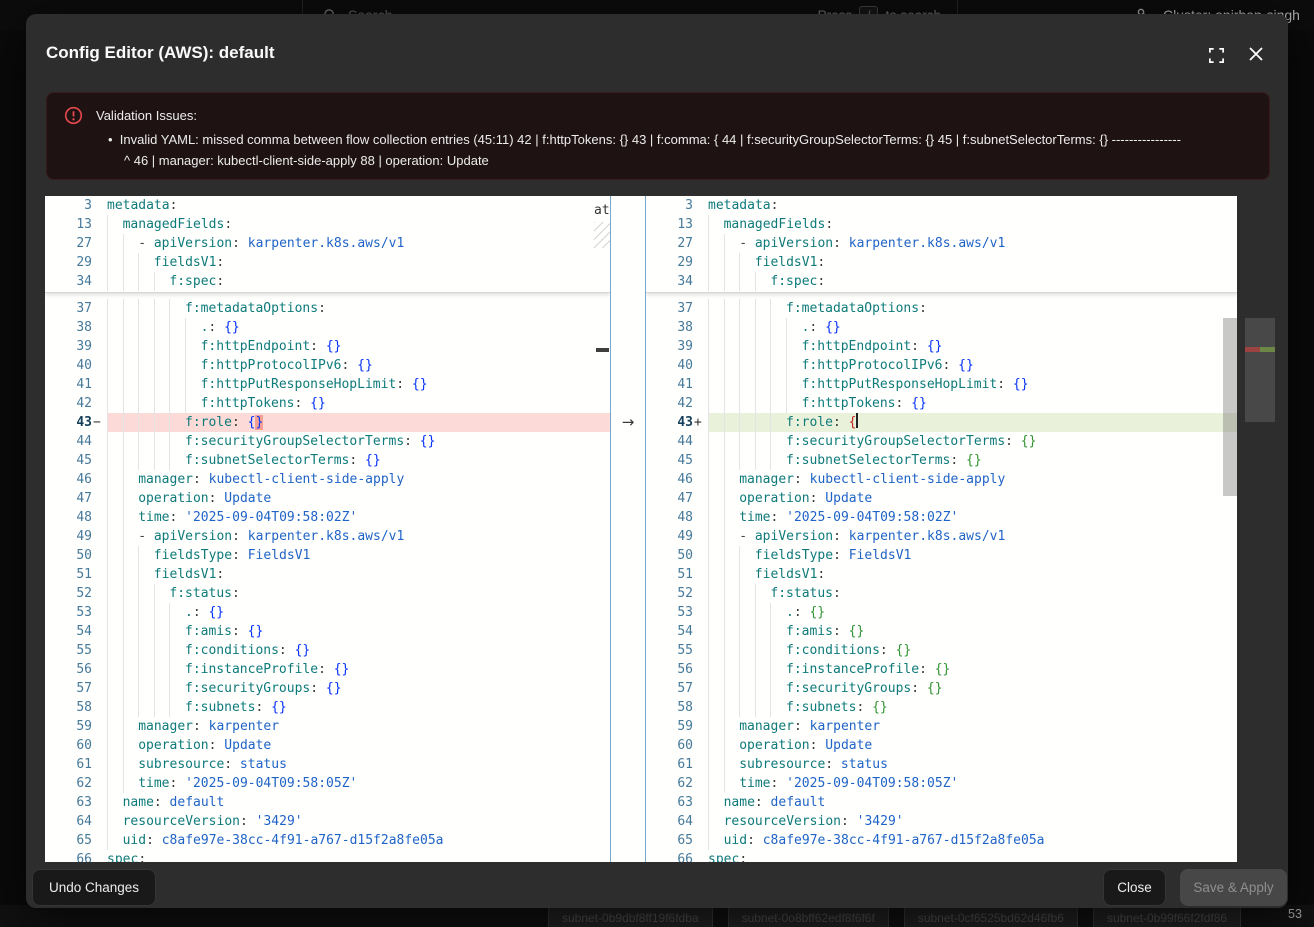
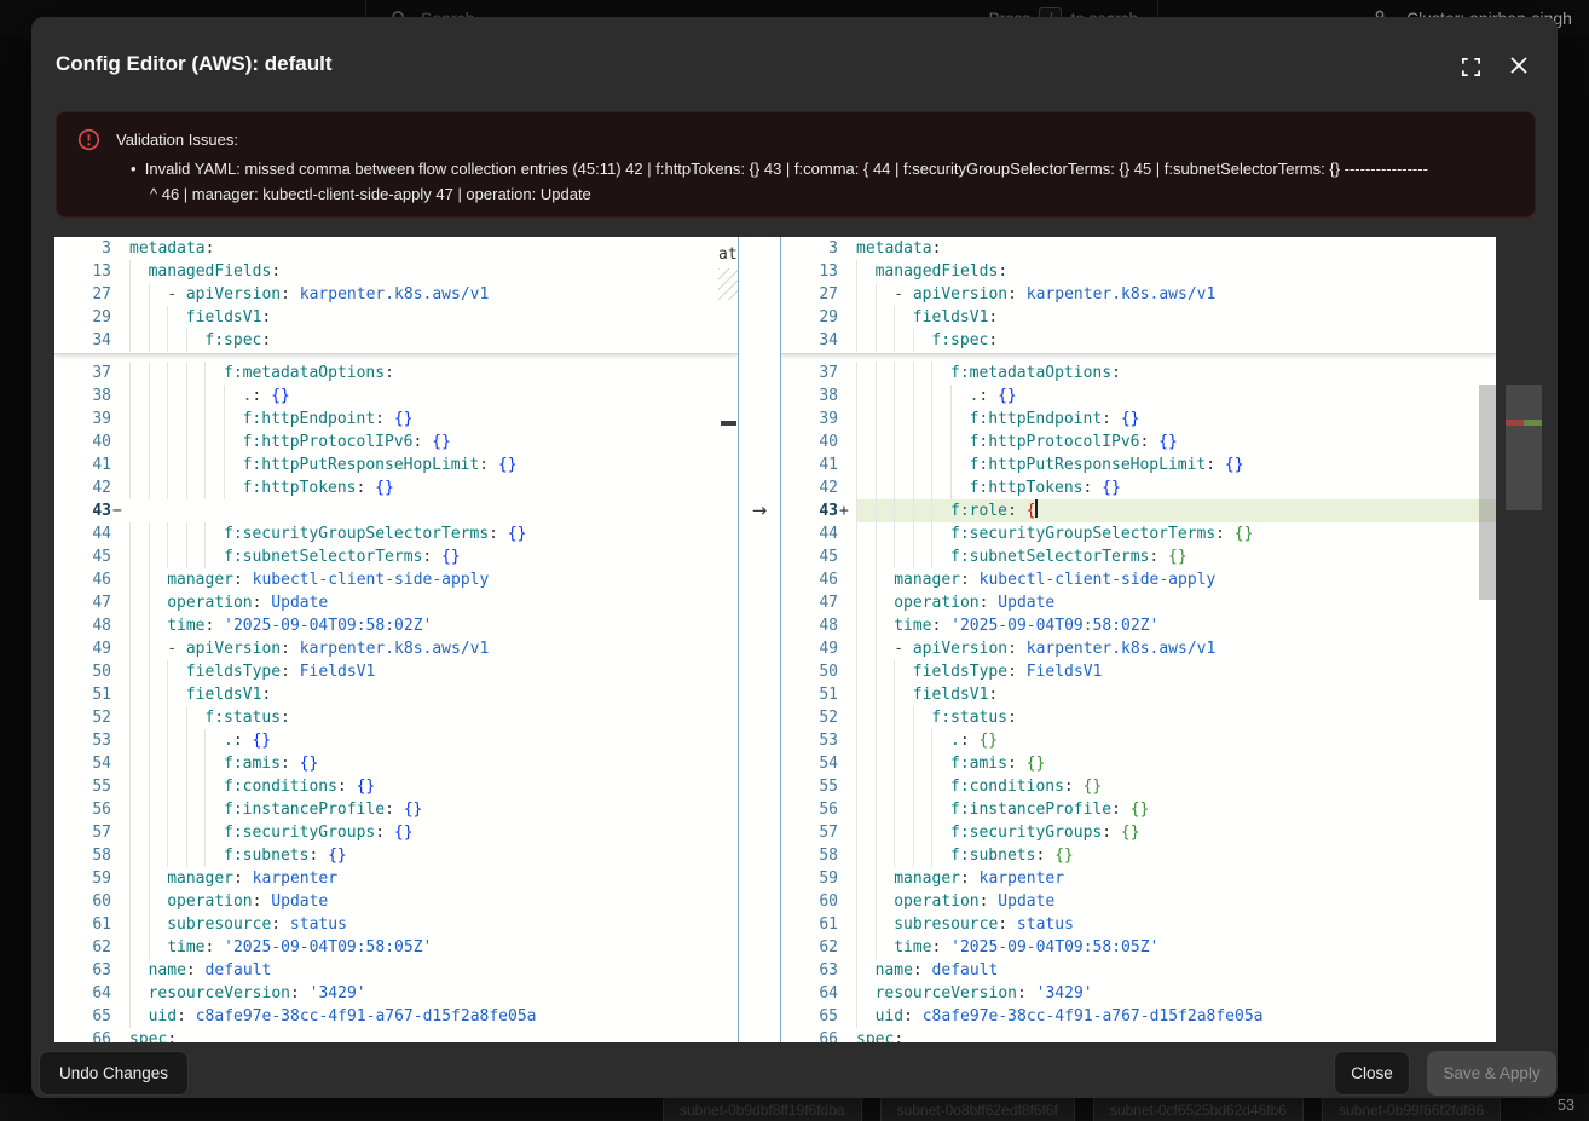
  subnet-0b9dbf8ff19f6fdba
  subnet-0o8bff62edf8f6f6f
  subnet-0cf6525bd62d46fb6
  subnet-0b99f66f2fdf86
  53
  Config Editor (AWS): default
  Validation Issues:
  • Invalid YAML: missed comma between flow collection entries (45:11) 42 | f:httpTokens: {} 43 | f:comma: { 44 | f:securityGroupSelectorTerms: {} 45 | f:subnetSelectorTerms: {} ----------------
- ^ 46 | manager: kubectl-client-side-apply 88 | operation: Update
+ ^ 46 | manager: kubectl-client-side-apply 47 | operation: Update
  3
  metadata:
  13
  managedFields:
  27
  - apiVersion: karpenter.k8s.aws/v1
  29
  fieldsV1:
  34
  f:spec:
  37
  f:metadataOptions:
  38
  .: {}
  39
  f:httpEndpoint: {}
  40
  f:httpProtocolIPv6: {}
  41
  f:httpPutResponseHopLimit: {}
  42
  f:httpTokens: {}
  43
  −
- f:role: {}
  44
  f:securityGroupSelectorTerms: {}
  45
  f:subnetSelectorTerms: {}
  46
  manager: kubectl-client-side-apply
  47
  operation: Update
  48
  time: '2025-09-04T09:58:02Z'
  49
  - apiVersion: karpenter.k8s.aws/v1
  50
  fieldsType: FieldsV1
  51
  fieldsV1:
  52
  f:status:
  53
  .: {}
  54
  f:amis: {}
  55
  f:conditions: {}
  56
  f:instanceProfile: {}
  57
  f:securityGroups: {}
  58
  f:subnets: {}
  59
  manager: karpenter
  60
  operation: Update
  61
  subresource: status
  62
  time: '2025-09-04T09:58:05Z'
  63
  name: default
  64
  resourceVersion: '3429'
  65
  uid: c8afe97e-38cc-4f91-a767-d15f2a8fe05a
  66
  spec:
  at
  →
  3
  metadata:
  13
  managedFields:
  27
  - apiVersion: karpenter.k8s.aws/v1
  29
  fieldsV1:
  34
  f:spec:
  37
  f:metadataOptions:
  38
  .: {}
  39
  f:httpEndpoint: {}
  40
  f:httpProtocolIPv6: {}
  41
  f:httpPutResponseHopLimit: {}
  42
  f:httpTokens: {}
  43
  +
  f:role: {
  44
  f:securityGroupSelectorTerms: {}
  45
  f:subnetSelectorTerms: {}
  46
  manager: kubectl-client-side-apply
  47
  operation: Update
  48
  time: '2025-09-04T09:58:02Z'
  49
  - apiVersion: karpenter.k8s.aws/v1
  50
  fieldsType: FieldsV1
  51
  fieldsV1:
  52
  f:status:
  53
  .: {}
  54
  f:amis: {}
  55
  f:conditions: {}
  56
  f:instanceProfile: {}
  57
  f:securityGroups: {}
  58
  f:subnets: {}
  59
  manager: karpenter
  60
  operation: Update
  61
  subresource: status
  62
  time: '2025-09-04T09:58:05Z'
  63
  name: default
  64
  resourceVersion: '3429'
  65
  uid: c8afe97e-38cc-4f91-a767-d15f2a8fe05a
  66
  spec:
  Undo Changes
  Close
  Save & Apply
